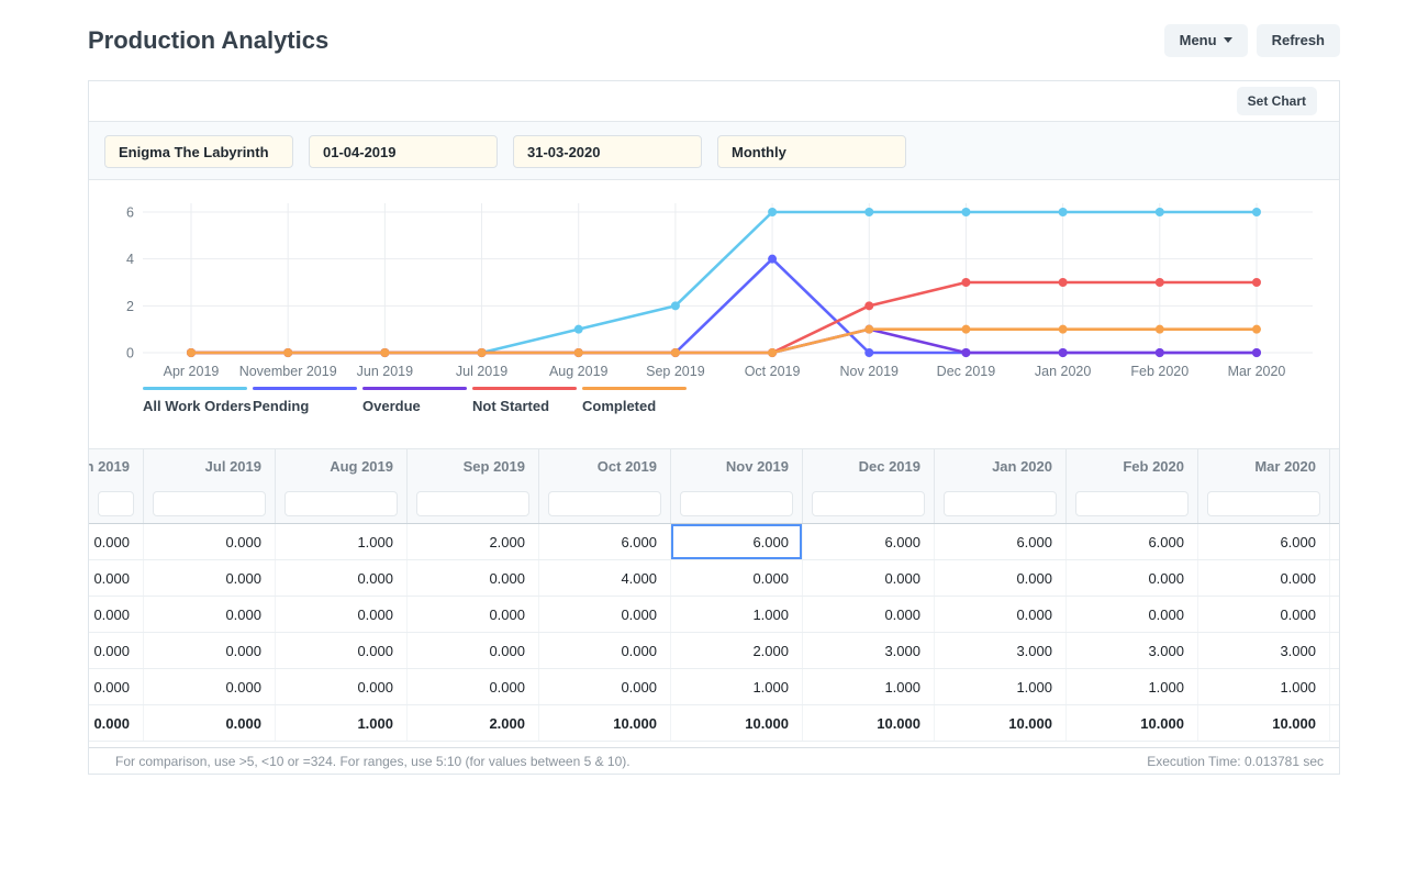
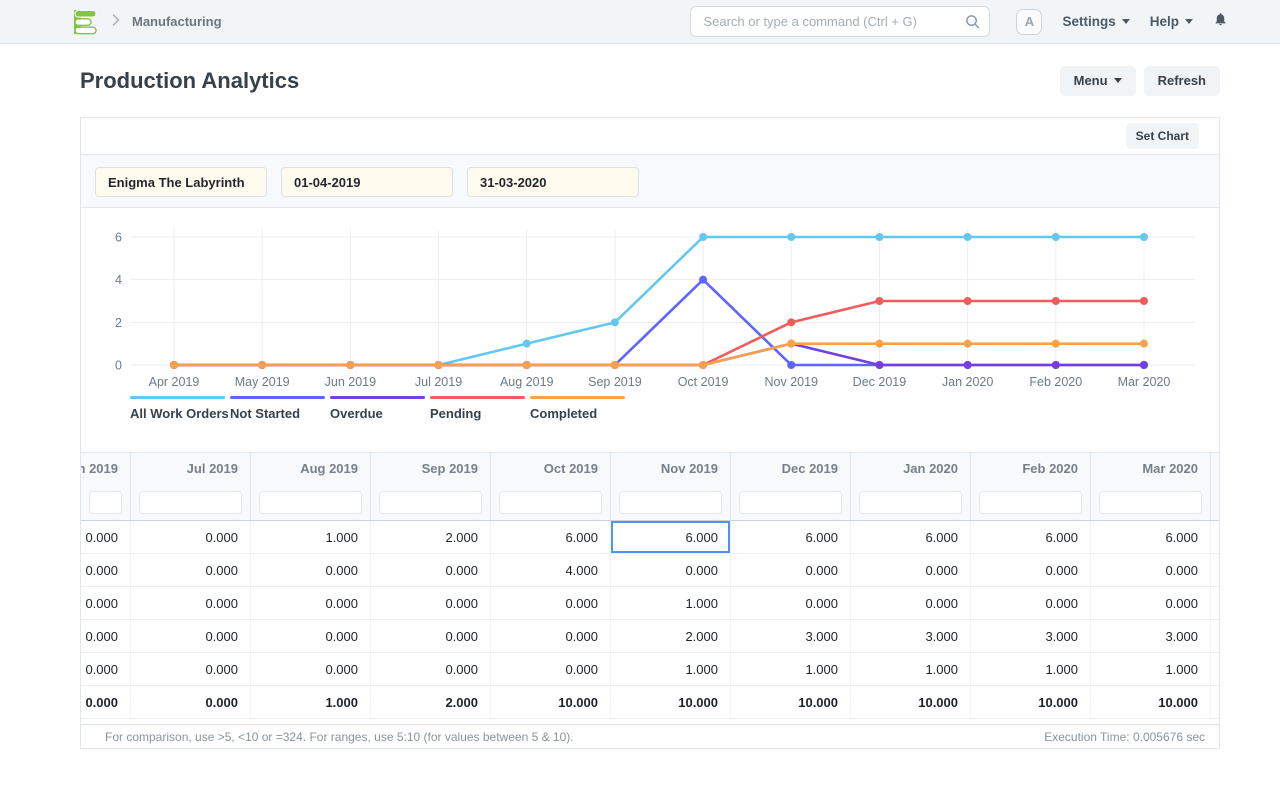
+ Manufacturing
+ Search or type a command (Ctrl + G)
+ A
+ Settings
+ Help
  Production Analytics
  Menu
  Refresh
  Set Chart
  Enigma The Labyrinth
  01-04-2019
  31-03-2020
- Monthly
  0
  2
  4
  6
  Apr 2019
- November 2019
+ May 2019
  Jun 2019
  Jul 2019
  Aug 2019
  Sep 2019
  Oct 2019
  Nov 2019
  Dec 2019
  Jan 2020
  Feb 2020
  Mar 2020
  All Work Orders
- Pending
+ Not Started
  Overdue
- Not Started
+ Pending
  Completed
  n 2019
  Jul 2019
  Aug 2019
  Sep 2019
  Oct 2019
  Nov 2019
  Dec 2019
  Jan 2020
  Feb 2020
  Mar 2020
  0.000
  0.000
  1.000
  2.000
  6.000
  6.000
  6.000
  6.000
  6.000
  6.000
  0.000
  0.000
  0.000
  0.000
  4.000
  0.000
  0.000
  0.000
  0.000
  0.000
  0.000
  0.000
  0.000
  0.000
  0.000
  1.000
  0.000
  0.000
  0.000
  0.000
  0.000
  0.000
  0.000
  0.000
  0.000
  2.000
  3.000
  3.000
  3.000
  3.000
  0.000
  0.000
  0.000
  0.000
  0.000
  1.000
  1.000
  1.000
  1.000
  1.000
  0.000
  0.000
  1.000
  2.000
  10.000
  10.000
  10.000
  10.000
  10.000
  10.000
  For comparison, use >5, <10 or =324. For ranges, use 5:10 (for values between 5 & 10).
- Execution Time: 0.013781 sec
+ Execution Time: 0.005676 sec
